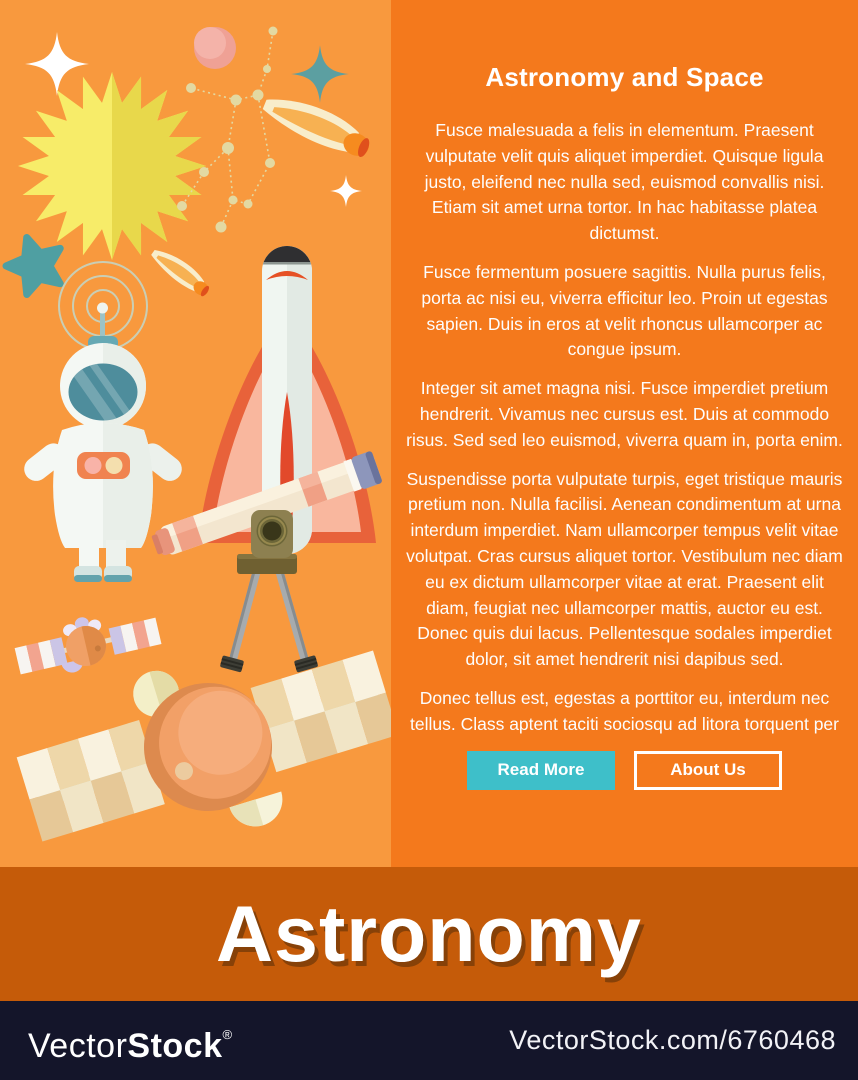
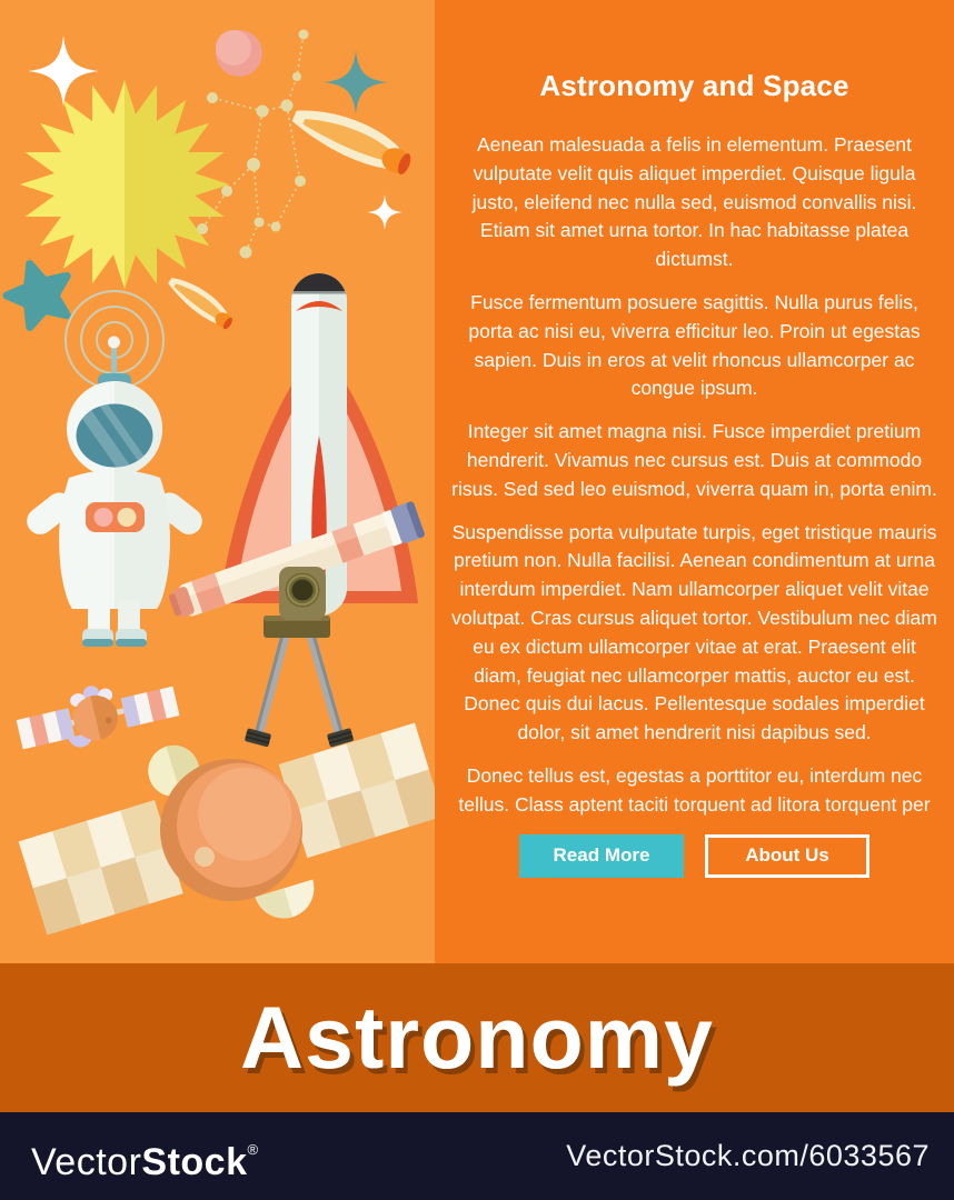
  Astronomy and Space
- Fusce malesuada a felis in elementum. Praesent vulputate velit quis aliquet imperdiet. Quisque ligula justo, eleifend nec nulla sed, euismod convallis nisi. Etiam sit amet urna tortor. In hac habitasse platea dictumst.
+ Aenean malesuada a felis in elementum. Praesent vulputate velit quis aliquet imperdiet. Quisque ligula justo, eleifend nec nulla sed, euismod convallis nisi. Etiam sit amet urna tortor. In hac habitasse platea dictumst.
  Fusce fermentum posuere sagittis. Nulla purus felis, porta ac nisi eu, viverra efficitur leo. Proin ut egestas sapien. Duis in eros at velit rhoncus ullamcorper ac congue ipsum.
  Integer sit amet magna nisi. Fusce imperdiet pretium hendrerit. Vivamus nec cursus est. Duis at commodo risus. Sed sed leo euismod, viverra quam in, porta enim.
- Suspendisse porta vulputate turpis, eget tristique mauris pretium non. Nulla facilisi. Aenean condimentum at urna interdum imperdiet. Nam ullamcorper tempus velit vitae volutpat. Cras cursus aliquet tortor. Vestibulum nec diam eu ex dictum ullamcorper vitae at erat. Praesent elit diam, feugiat nec ullamcorper mattis, auctor eu est. Donec quis dui lacus. Pellentesque sodales imperdiet dolor, sit amet hendrerit nisi dapibus sed.
+ Suspendisse porta vulputate turpis, eget tristique mauris pretium non. Nulla facilisi. Aenean condimentum at urna interdum imperdiet. Nam ullamcorper aliquet velit vitae volutpat. Cras cursus aliquet tortor. Vestibulum nec diam eu ex dictum ullamcorper vitae at erat. Praesent elit diam, feugiat nec ullamcorper mattis, auctor eu est. Donec quis dui lacus. Pellentesque sodales imperdiet dolor, sit amet hendrerit nisi dapibus sed.
- Donec tellus est, egestas a porttitor eu, interdum nec tellus. Class aptent taciti sociosqu ad litora torquent per
+ Donec tellus est, egestas a porttitor eu, interdum nec tellus. Class aptent taciti torquent ad litora torquent per
  Read More
  About Us
  Astronomy
  VectorStock®
- VectorStock.com/6760468
+ VectorStock.com/6033567
